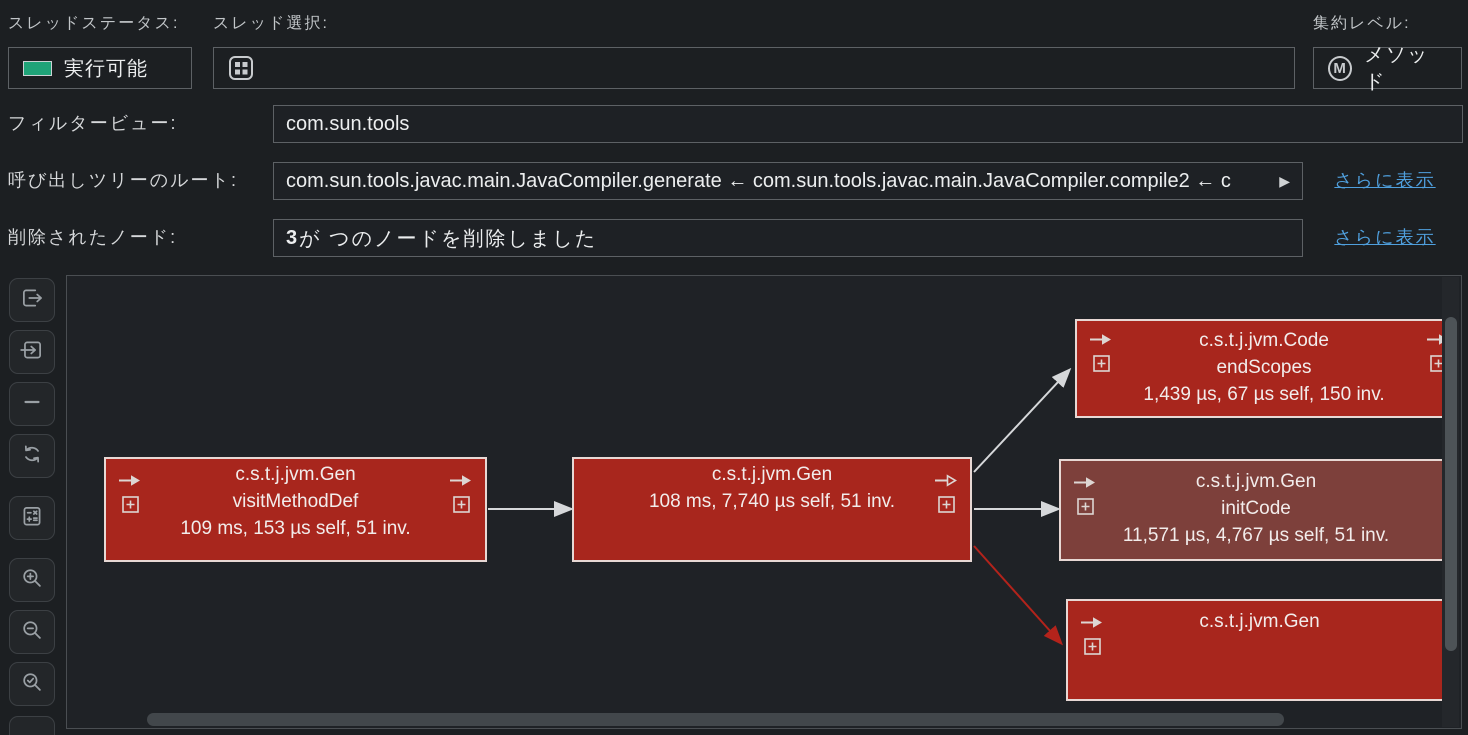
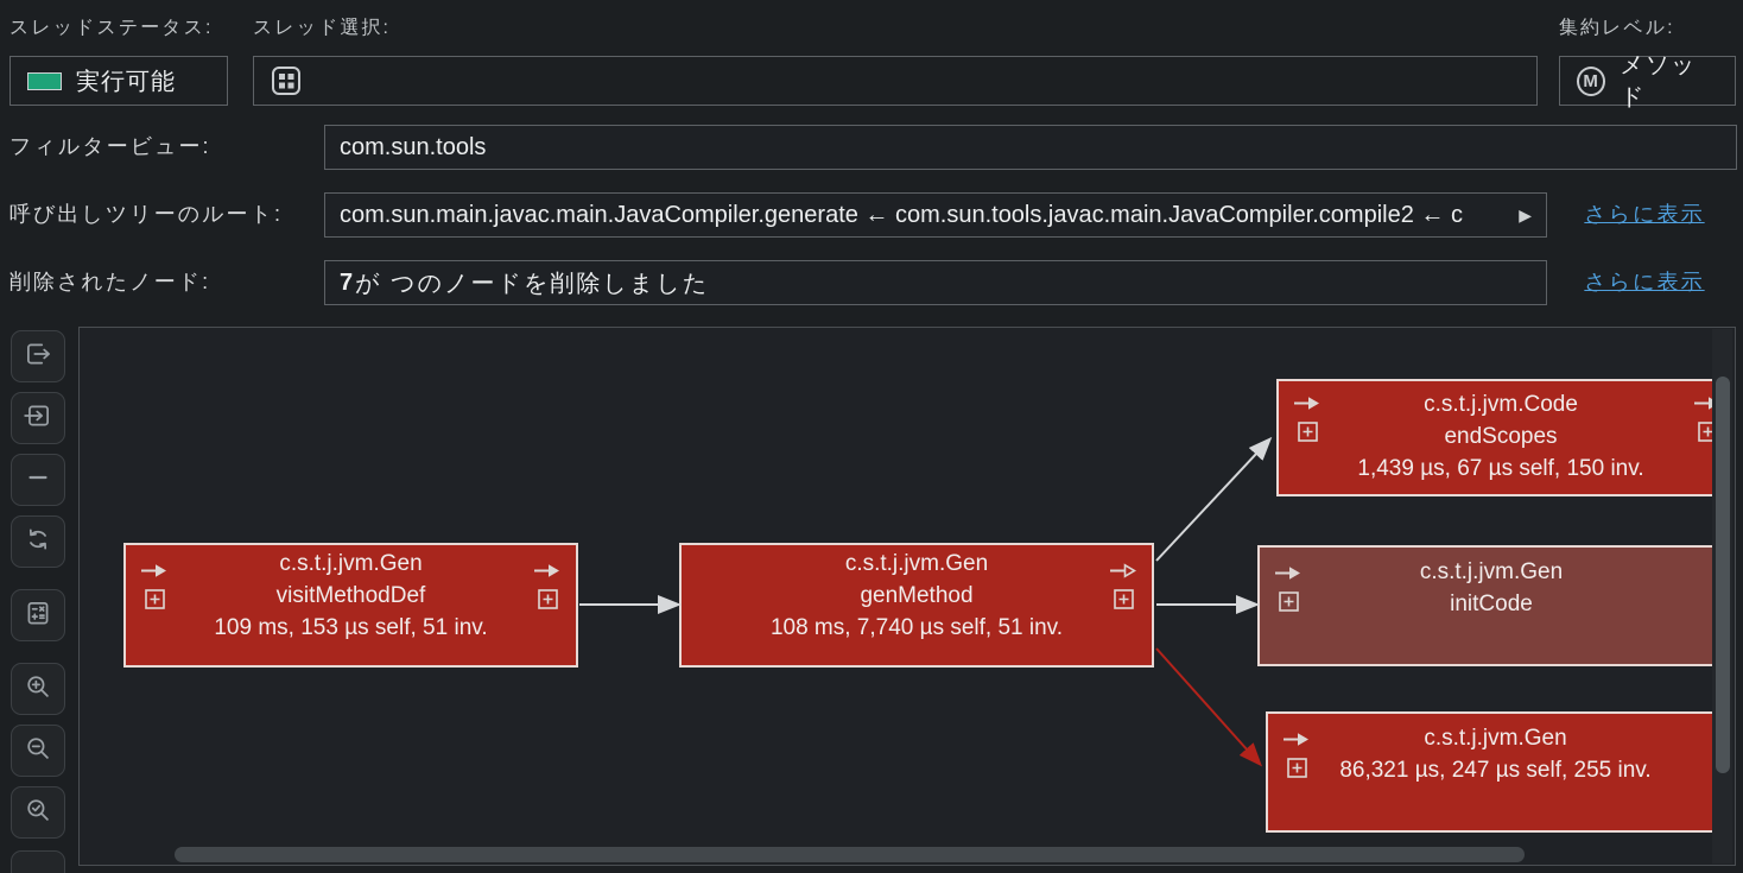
  スレッドステータス:
  スレッド選択:
  集約レベル:
  実行可能
  M
  メソッド
  フィルタービュー:
  com.sun.tools
  呼び出しツリーのルート:
- com.sun.tools.javac.main.JavaCompiler.generate ← com.sun.tools.javac.main.JavaCompiler.compile2 ← c
+ com.sun.main.javac.main.JavaCompiler.generate ← com.sun.tools.javac.main.JavaCompiler.compile2 ← c
  ▶
  さらに表示
  削除されたノード:
- 3
+ 7
  が つのノードを削除しました
  さらに表示
  c.s.t.j.jvm.Gen
  visitMethodDef
  109 ms, 153 µs self, 51 inv.
  c.s.t.j.jvm.Gen
+ genMethod
  108 ms, 7,740 µs self, 51 inv.
  c.s.t.j.jvm.Code
  endScopes
  1,439 µs, 67 µs self, 150 inv.
  c.s.t.j.jvm.Gen
  initCode
- 11,571 µs, 4,767 µs self, 51 inv.
  c.s.t.j.jvm.Gen
+ 86,321 µs, 247 µs self, 255 inv.
